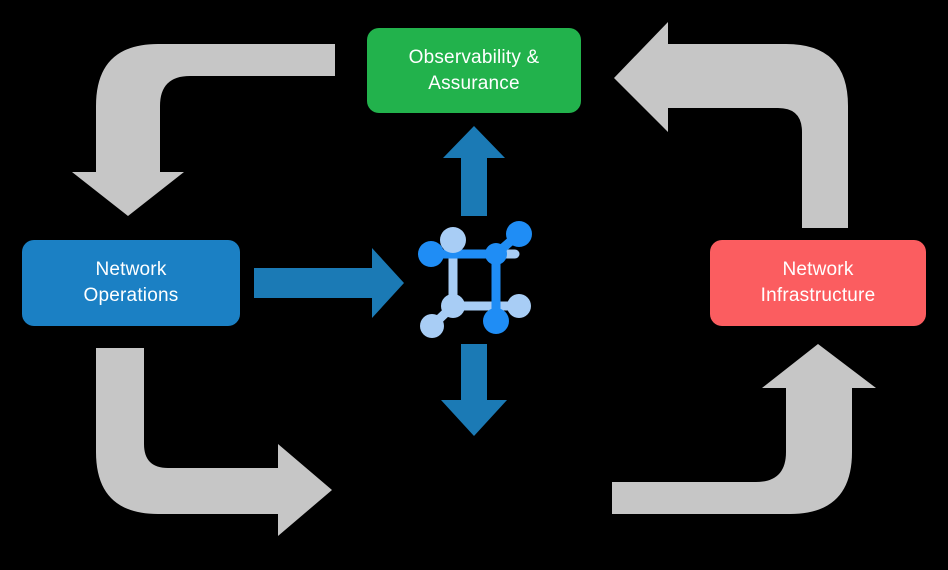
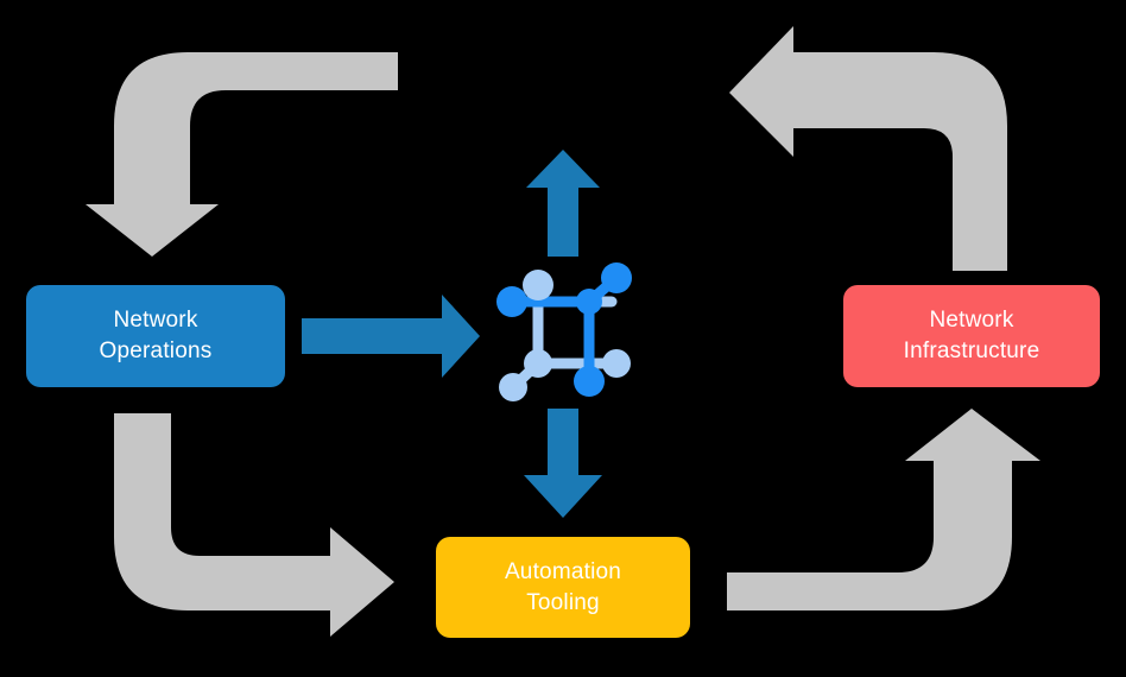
- Observability &
- Assurance
  Network
  Operations
  Network
  Infrastructure
+ Automation
+ Tooling
